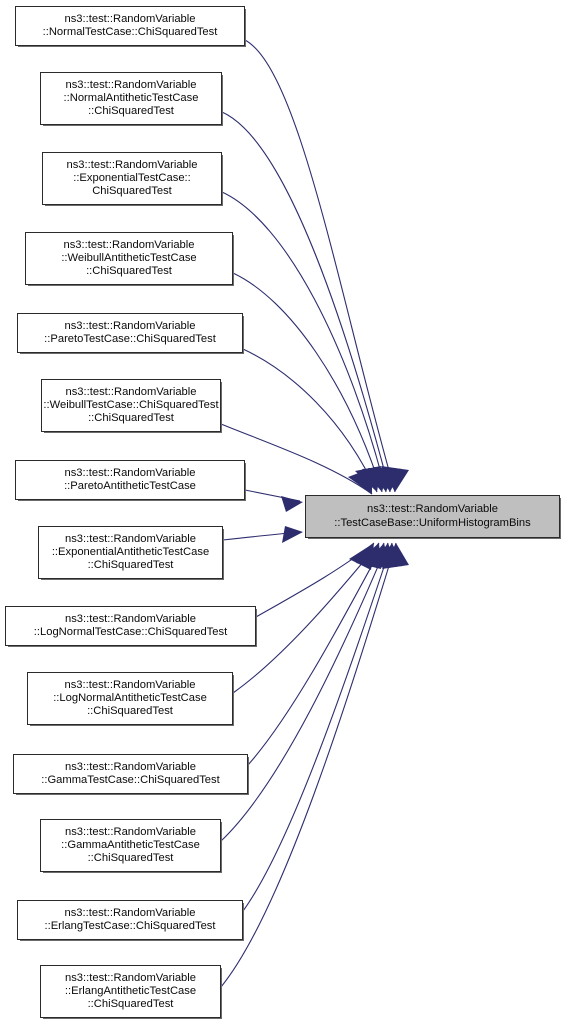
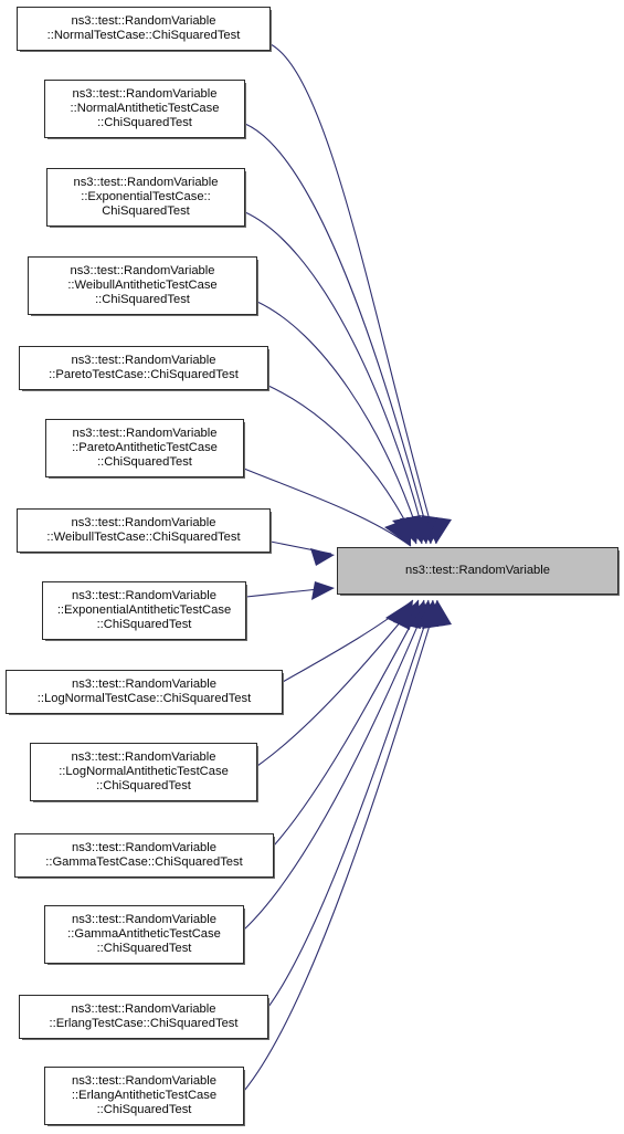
  ns3::test::RandomVariable
  ::NormalTestCase::ChiSquaredTest
  ns3::test::RandomVariable
  ::NormalAntitheticTestCase
  ::ChiSquaredTest
  ns3::test::RandomVariable
  ::ExponentialTestCase::
  ChiSquaredTest
  ns3::test::RandomVariable
  ::WeibullAntitheticTestCase
  ::ChiSquaredTest
  ns3::test::RandomVariable
  ::ParetoTestCase::ChiSquaredTest
  ns3::test::RandomVariable
- ::WeibullTestCase::ChiSquaredTest
+ ::ParetoAntitheticTestCase
  ::ChiSquaredTest
  ns3::test::RandomVariable
- ::ParetoAntitheticTestCase
+ ::WeibullTestCase::ChiSquaredTest
  ns3::test::RandomVariable
  ::ExponentialAntitheticTestCase
  ::ChiSquaredTest
  ns3::test::RandomVariable
  ::LogNormalTestCase::ChiSquaredTest
  ns3::test::RandomVariable
  ::LogNormalAntitheticTestCase
  ::ChiSquaredTest
  ns3::test::RandomVariable
  ::GammaTestCase::ChiSquaredTest
  ns3::test::RandomVariable
  ::GammaAntitheticTestCase
  ::ChiSquaredTest
  ns3::test::RandomVariable
  ::ErlangTestCase::ChiSquaredTest
  ns3::test::RandomVariable
  ::ErlangAntitheticTestCase
  ::ChiSquaredTest
  ns3::test::RandomVariable
- ::TestCaseBase::UniformHistogramBins
